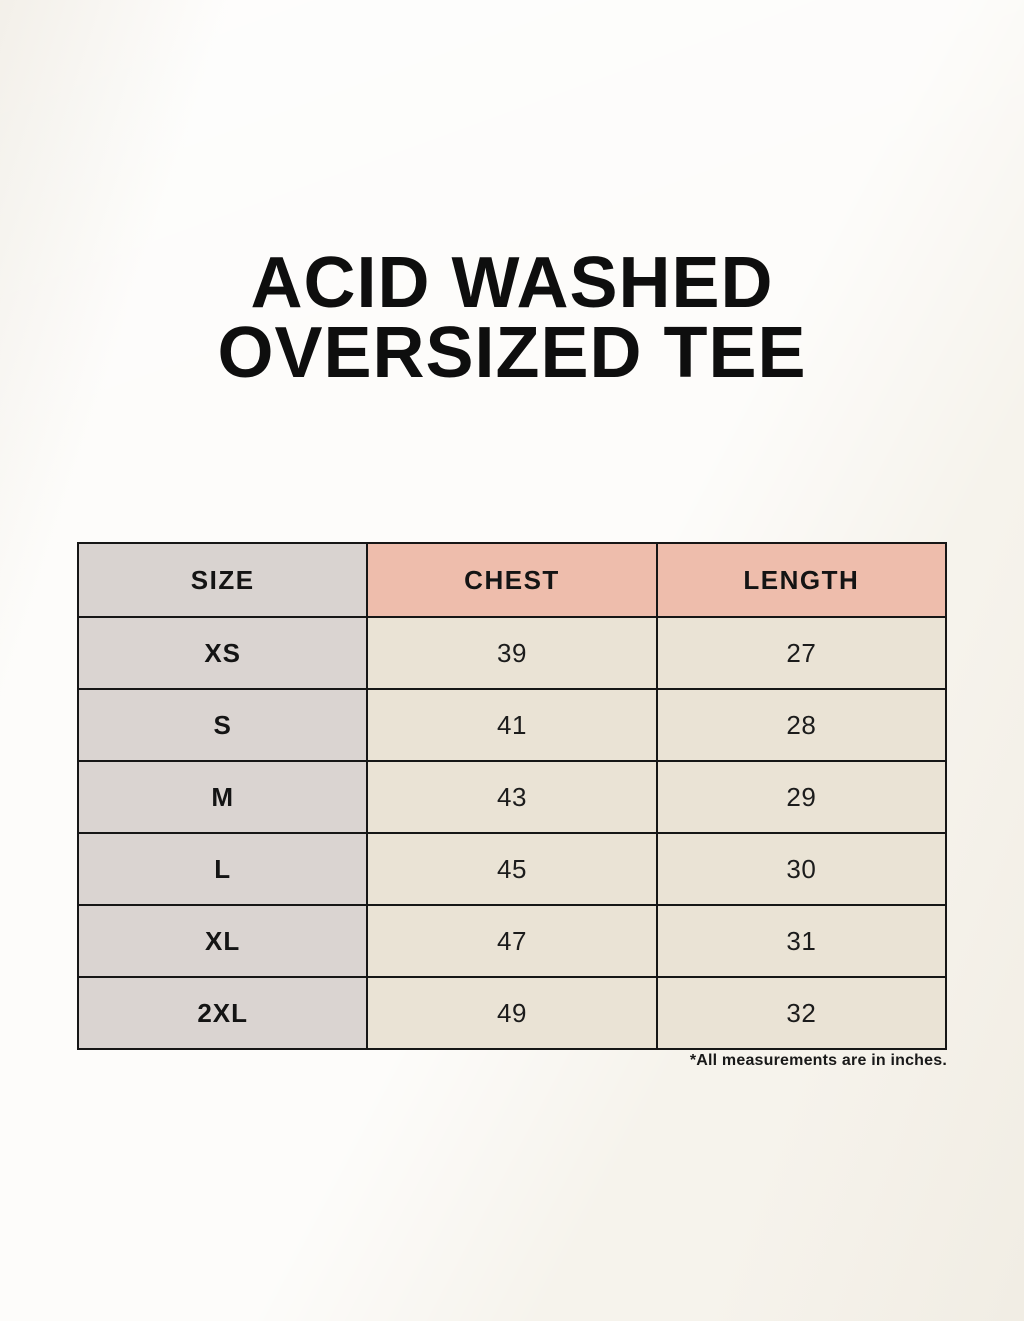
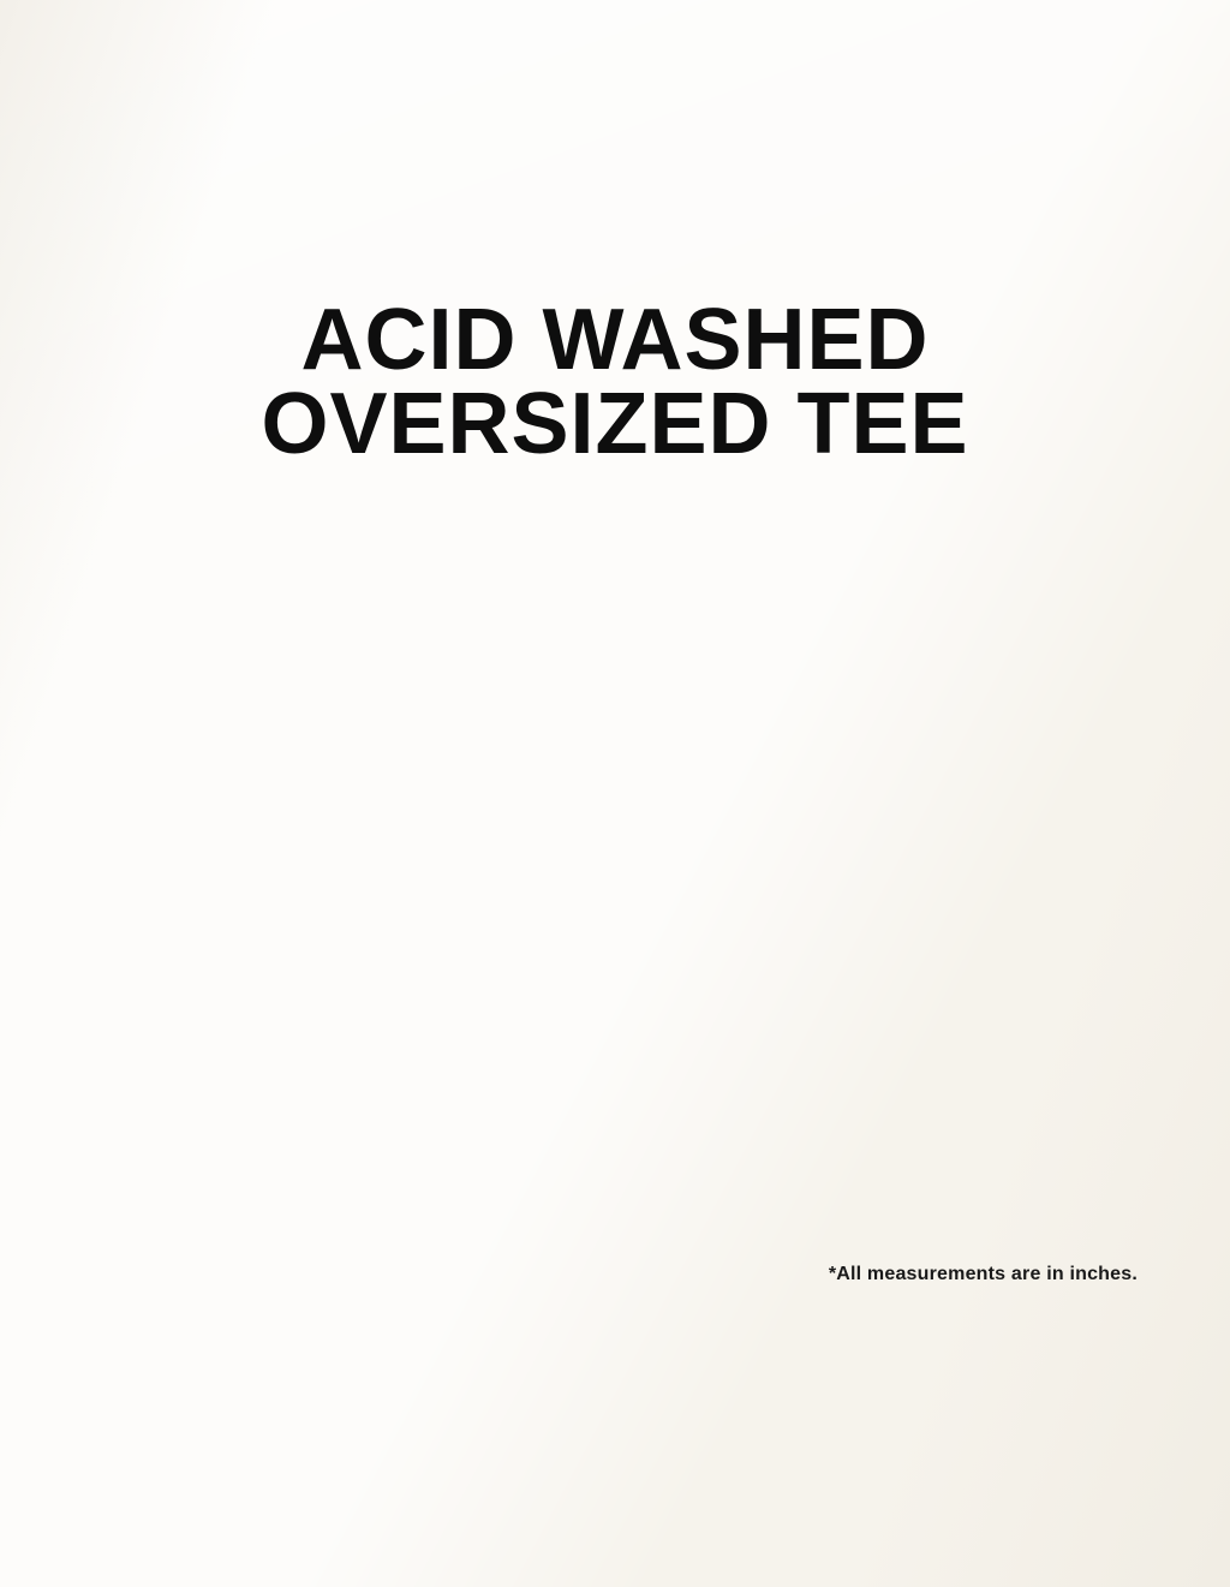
  ACID WASHED
  OVERSIZED TEE
- SIZE	CHEST	LENGTH
- XS	39	27
- S	41	28
- M	43	29
- L	45	30
- XL	47	31
- 2XL	49	32
  *All measurements are in inches.
